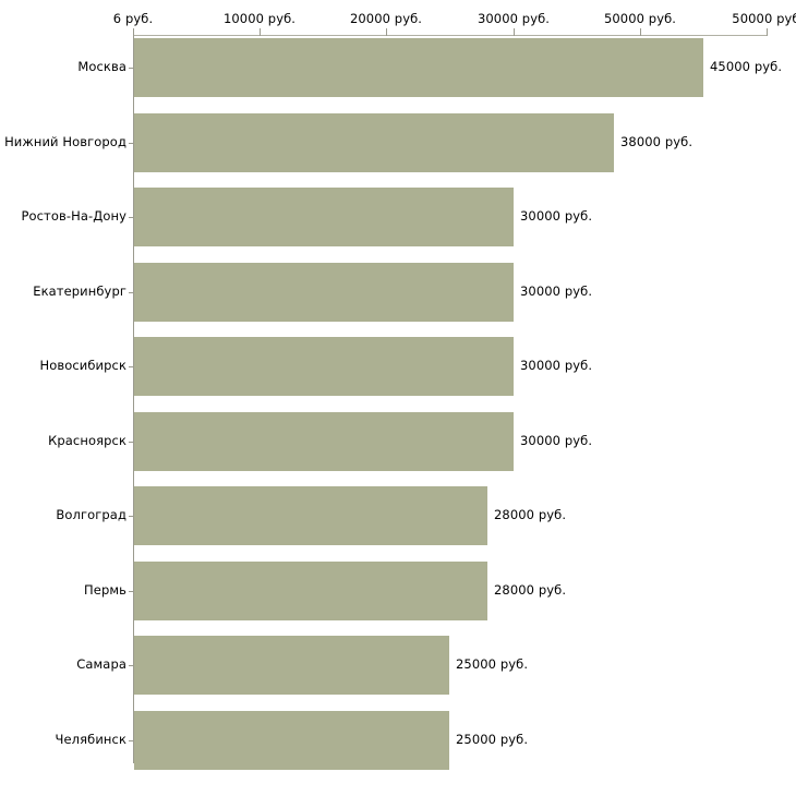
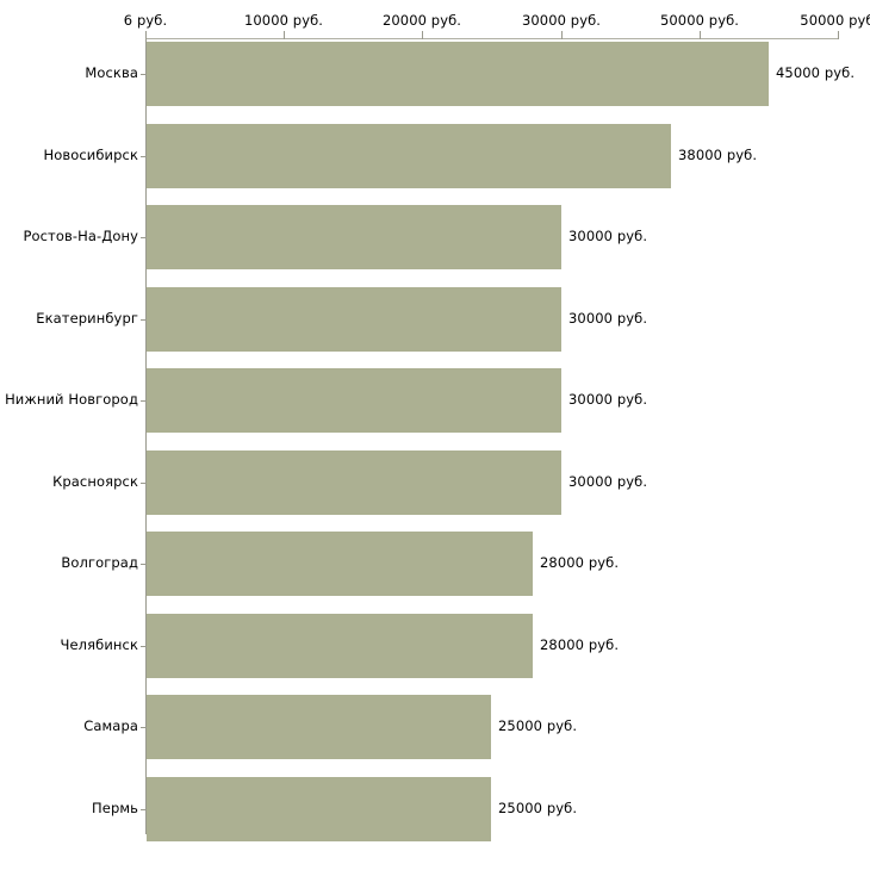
  6 руб.
  10000 руб.
  20000 руб.
  30000 руб.
  50000 руб.
  50000 ру
  45000 руб.
  38000 руб.
  30000 руб.
  30000 руб.
  30000 руб.
  30000 руб.
  28000 руб.
  28000 руб.
  25000 руб.
  25000 руб.
  Москва
- Нижний Новгород
+ Новосибирск
  Ростов-На-Дону
  Екатеринбург
- Новосибирск
+ Нижний Новгород
  Красноярск
  Волгоград
- Пермь
+ Челябинск
  Самара
- Челябинск
+ Пермь
